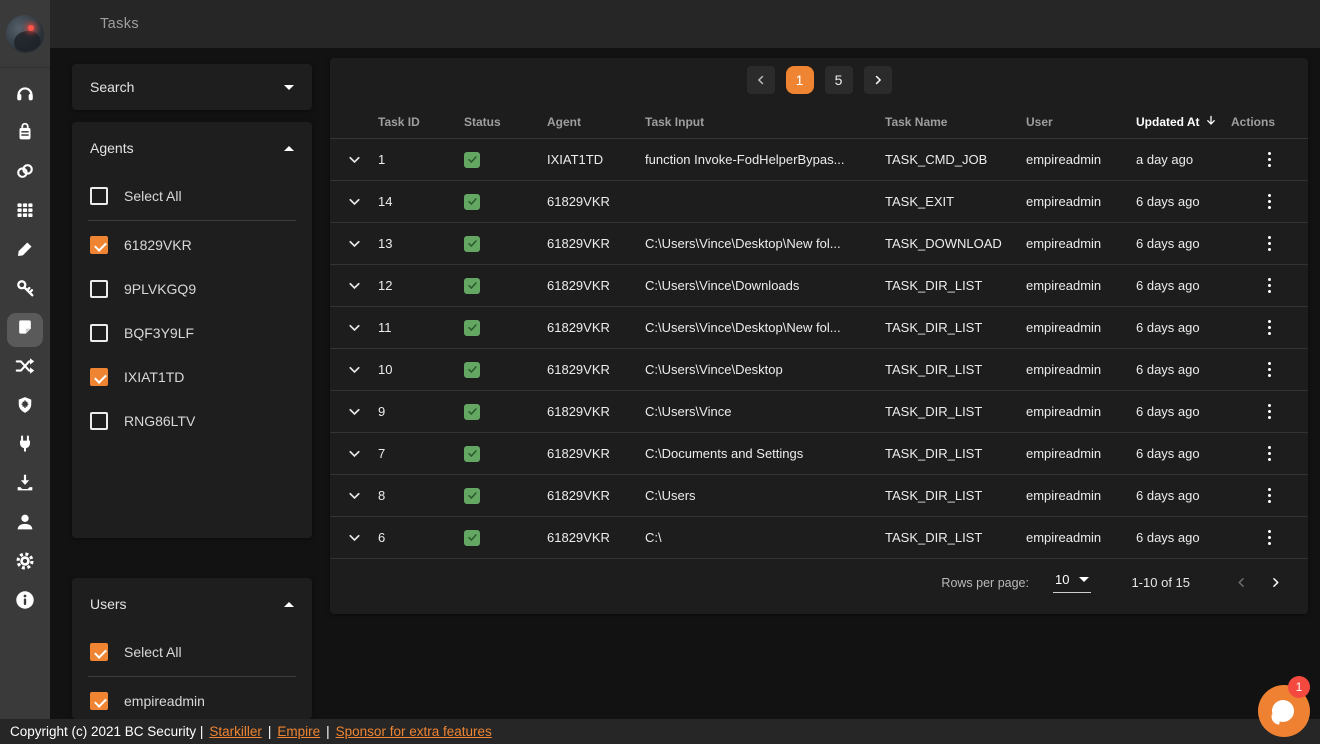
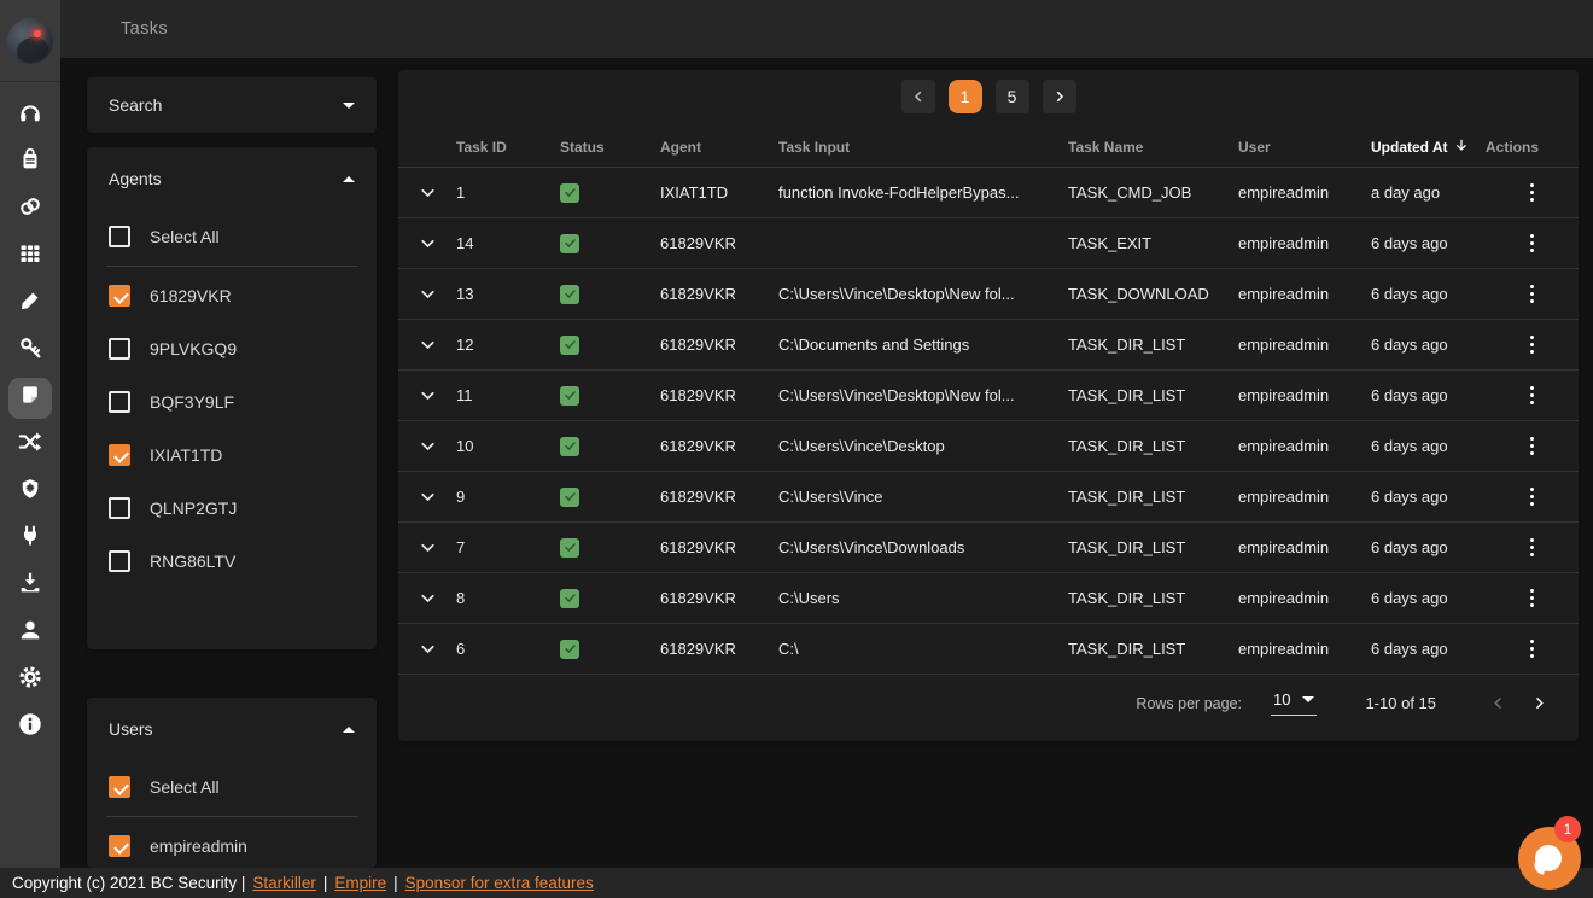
  Tasks
  Search
  Agents
  Select All
  61829VKR
  9PLVKGQ9
  BQF3Y9LF
  IXIAT1TD
+ QLNP2GTJ
  RNG86LTV
  Users
  Select All
  empireadmin
  1
  5
  Task ID
  Status
  Agent
  Task Input
  Task Name
  User
  Updated At
  Actions
  1
  IXIAT1TD
  function Invoke-FodHelperBypas...
  TASK_CMD_JOB
  empireadmin
  a day ago
  14
  61829VKR
  TASK_EXIT
  empireadmin
  6 days ago
  13
  61829VKR
  C:\Users\Vince\Desktop\New fol...
  TASK_DOWNLOAD
  empireadmin
  6 days ago
  12
  61829VKR
- C:\Users\Vince\Downloads
+ C:\Documents and Settings
  TASK_DIR_LIST
  empireadmin
  6 days ago
  11
  61829VKR
  C:\Users\Vince\Desktop\New fol...
  TASK_DIR_LIST
  empireadmin
  6 days ago
  10
  61829VKR
  C:\Users\Vince\Desktop
  TASK_DIR_LIST
  empireadmin
  6 days ago
  9
  61829VKR
  C:\Users\Vince
  TASK_DIR_LIST
  empireadmin
  6 days ago
  7
  61829VKR
- C:\Documents and Settings
+ C:\Users\Vince\Downloads
  TASK_DIR_LIST
  empireadmin
  6 days ago
  8
  61829VKR
  C:\Users
  TASK_DIR_LIST
  empireadmin
  6 days ago
  6
  61829VKR
  C:\
  TASK_DIR_LIST
  empireadmin
  6 days ago
  Rows per page:
  10
  1-10 of 15
  Copyright (c) 2021 BC Security |
  Starkiller
  |
  Empire
  |
  Sponsor for extra features
  1
